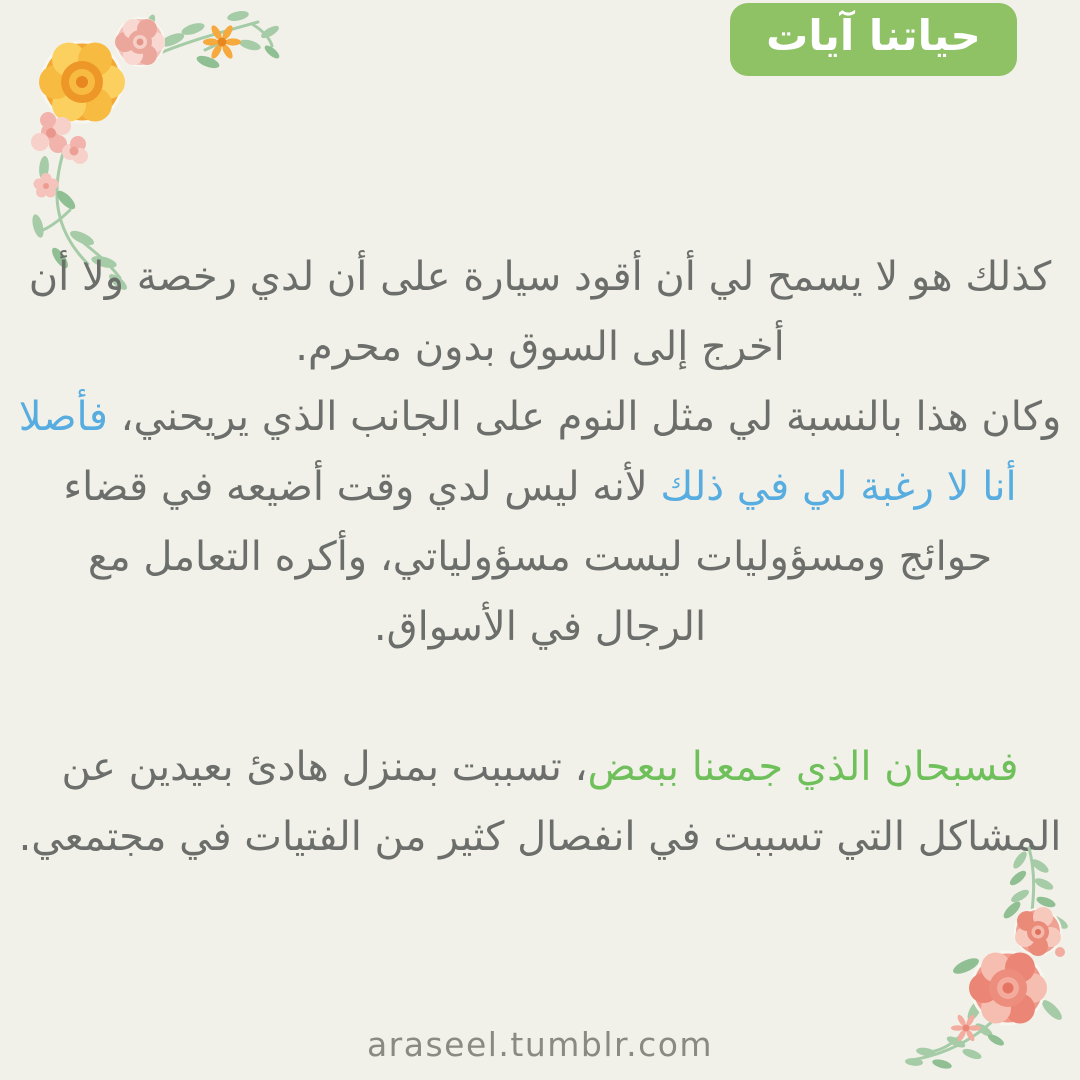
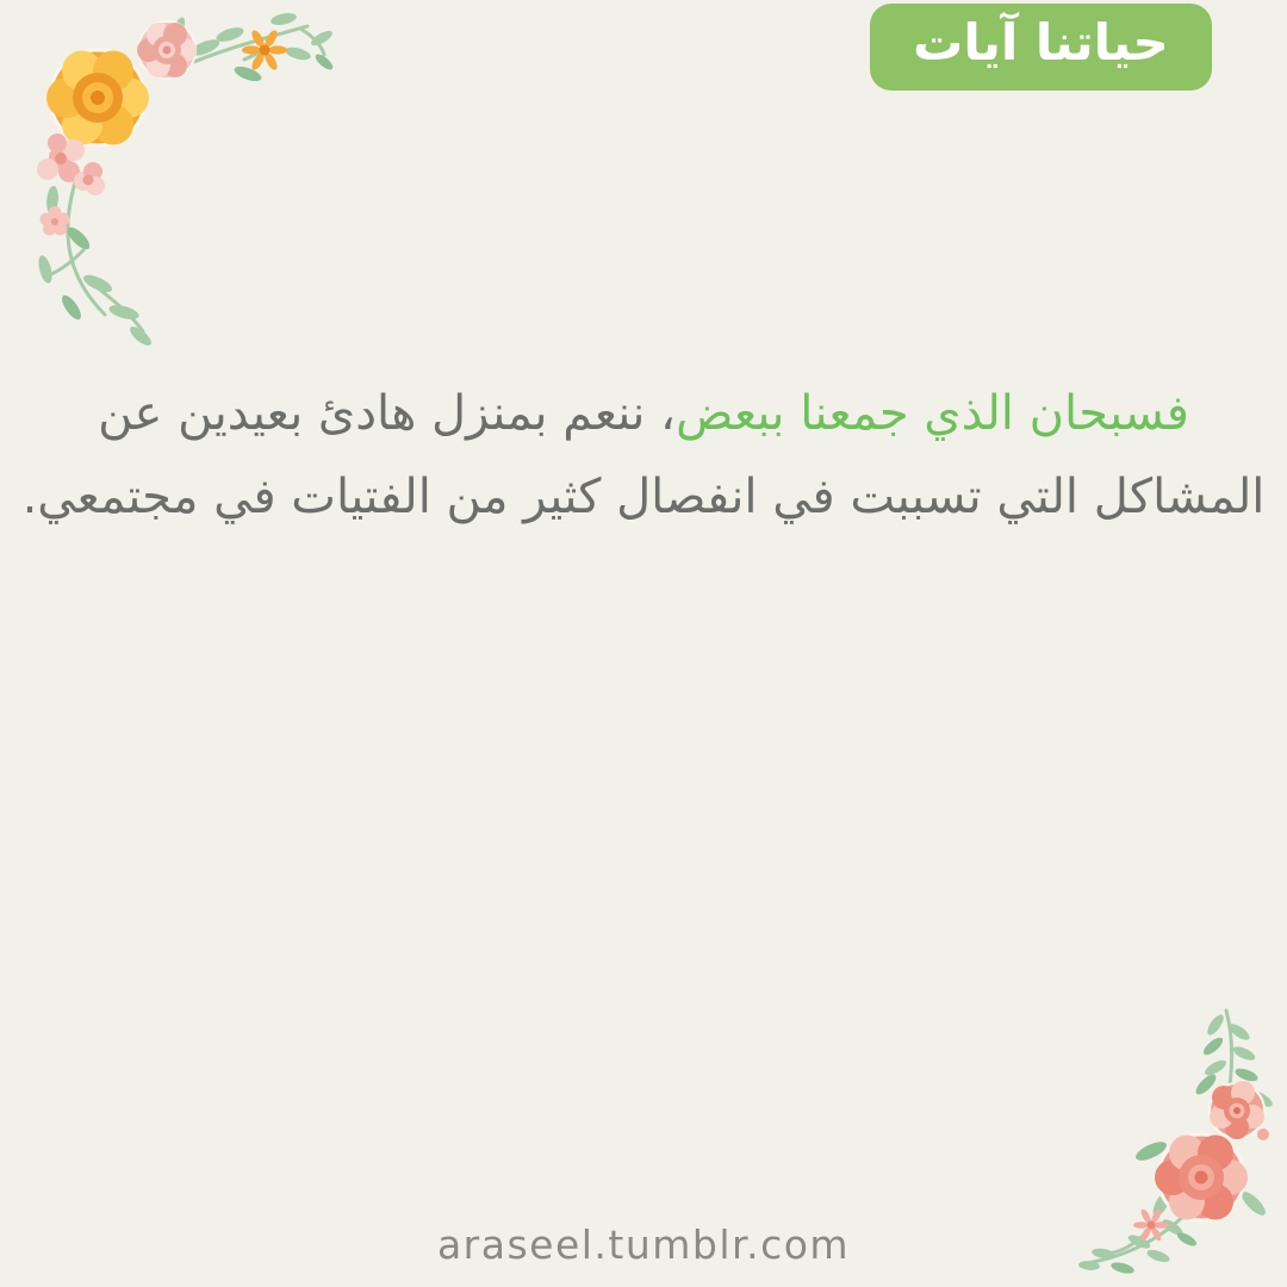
  حياتنا آيات
- كذلك هو لا يسمح لي أن أقود سيارة على أن لدي رخصة ولا أن أخرج إلى السوق بدون محرم. وكان هذا بالنسبة لي مثل النوم على الجانب الذي يريحني، فأصلا أنا لا رغبة لي في ذلك لأنه ليس لدي وقت أضيعه في قضاء حوائج ومسؤوليات ليست مسؤولياتي، وأكره التعامل مع الرجال في الأسواق.
- فسبحان الذي جمعنا ببعض، تسببت بمنزل هادئ بعيدين عن المشاكل التي تسببت في انفصال كثير من الفتيات في مجتمعي.
+ فسبحان الذي جمعنا ببعض، ننعم بمنزل هادئ بعيدين عن المشاكل التي تسببت في انفصال كثير من الفتيات في مجتمعي.
  araseel.tumblr.com
